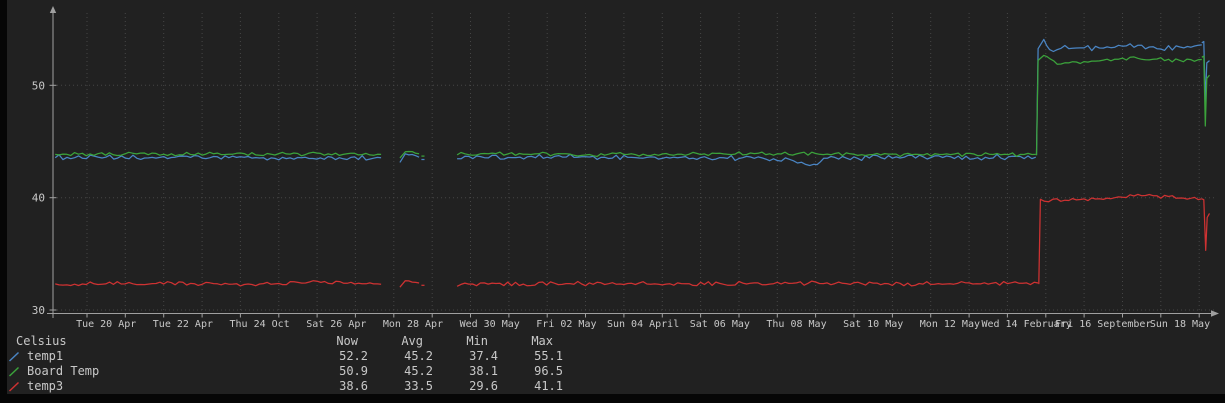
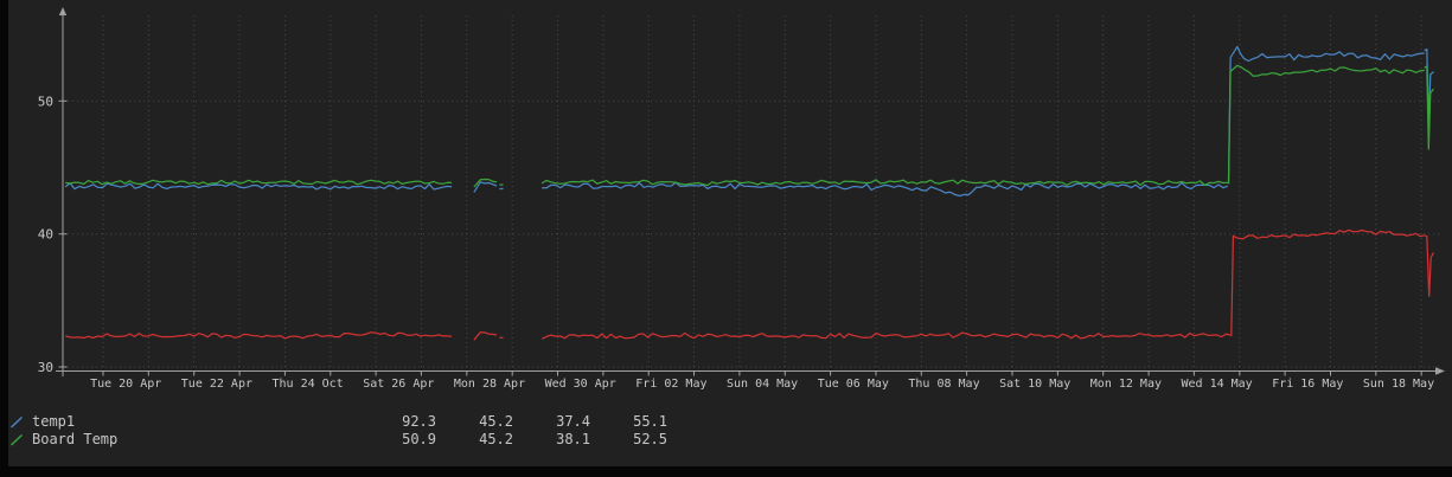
  50
  40
  30
  Tue 20 Apr
  Tue 22 Apr
  Thu 24 Oct
  Sat 26 Apr
  Mon 28 Apr
- Wed 30 May
+ Wed 30 Apr
  Fri 02 May
- Sun 04 April
+ Sun 04 May
- Sat 06 May
+ Tue 06 May
  Thu 08 May
  Sat 10 May
  Mon 12 May
- Wed 14 February
+ Wed 14 May
- Fri 16 September
+ Fri 16 May
  Sun 18 May
- Celsius
- Now
- Avg
- Min
- Max
  temp1
- 52.2
+ 92.3
  45.2
  37.4
  55.1
  Board Temp
  50.9
  45.2
  38.1
- 96.5
+ 52.5
- temp3
- 38.6
- 33.5
- 29.6
- 41.1
